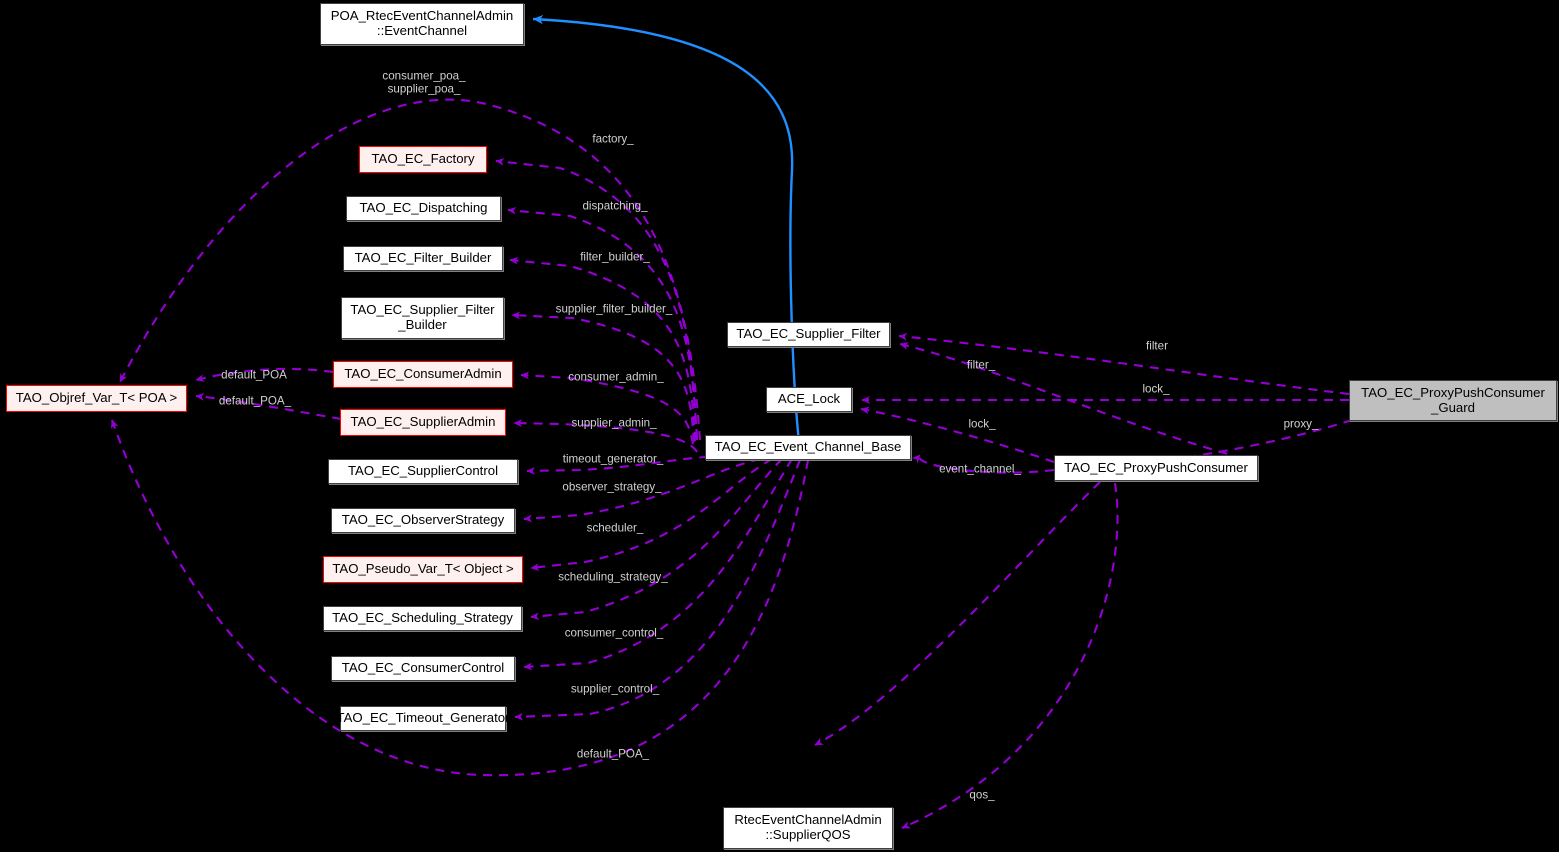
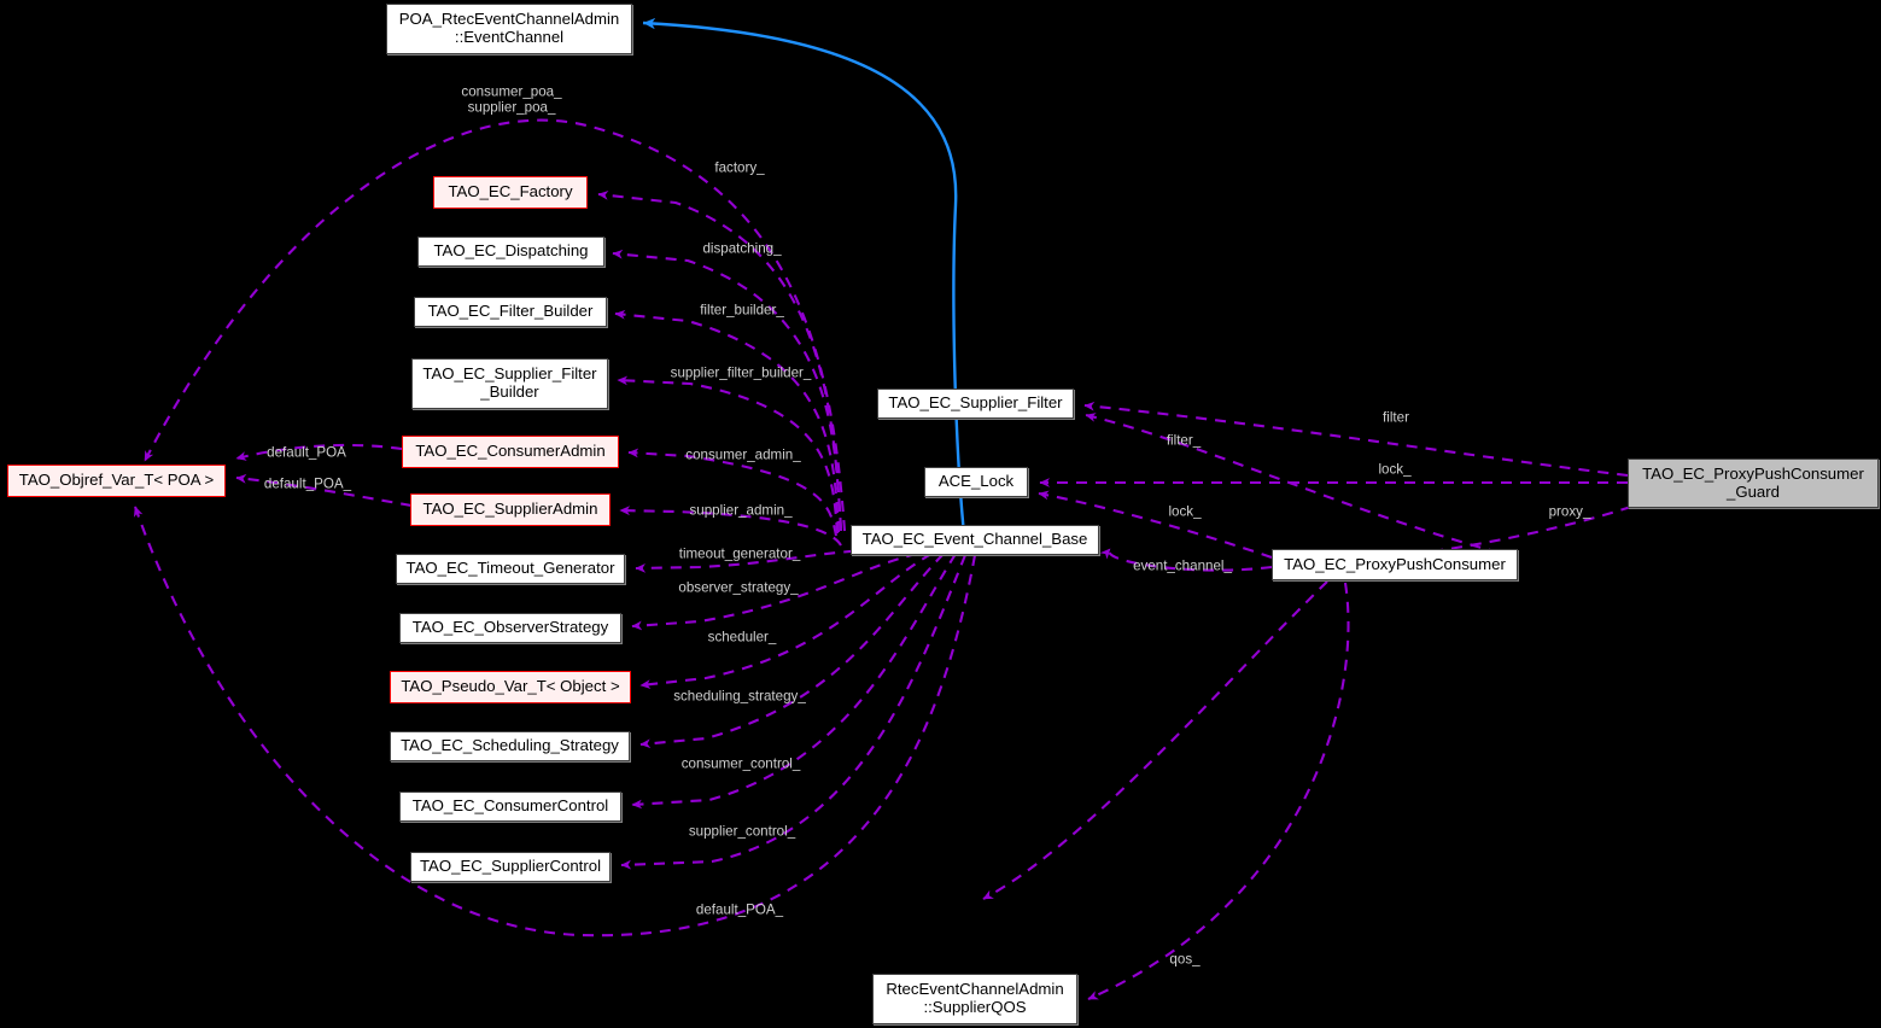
  POA_RtecEventChannelAdmin
  ::EventChannel
  TAO_EC_Factory
  TAO_EC_Dispatching
  TAO_EC_Filter_Builder
  TAO_EC_Supplier_Filter
  _Builder
  TAO_EC_ConsumerAdmin
  TAO_EC_SupplierAdmin
- TAO_EC_SupplierControl
+ TAO_EC_Timeout_Generator
  TAO_EC_ObserverStrategy
  TAO_Pseudo_Var_T< Object >
  TAO_EC_Scheduling_Strategy
  TAO_EC_ConsumerControl
- TAO_EC_Timeout_Generator
+ TAO_EC_SupplierControl
  TAO_Objref_Var_T< POA >
  TAO_EC_Supplier_Filter
  ACE_Lock
  TAO_EC_Event_Channel_Base
  TAO_EC_ProxyPushConsumer
  TAO_EC_ProxyPushConsumer
  _Guard
  RtecEventChannelAdmin
  ::SupplierQOS
  consumer_poa_
  supplier_poa_
  factory_
  dispatching_
  filter_builder_
  supplier_filter_builder_
  consumer_admin_
  supplier_admin_
  timeout_generator_
  observer_strategy_
  scheduler_
  scheduling_strategy_
  consumer_control_
  supplier_control_
  default_POA_
  default_POA
  default_POA_
  filter_
  lock_
  lock_
  event_channel_
  filter
  proxy_
  qos_
